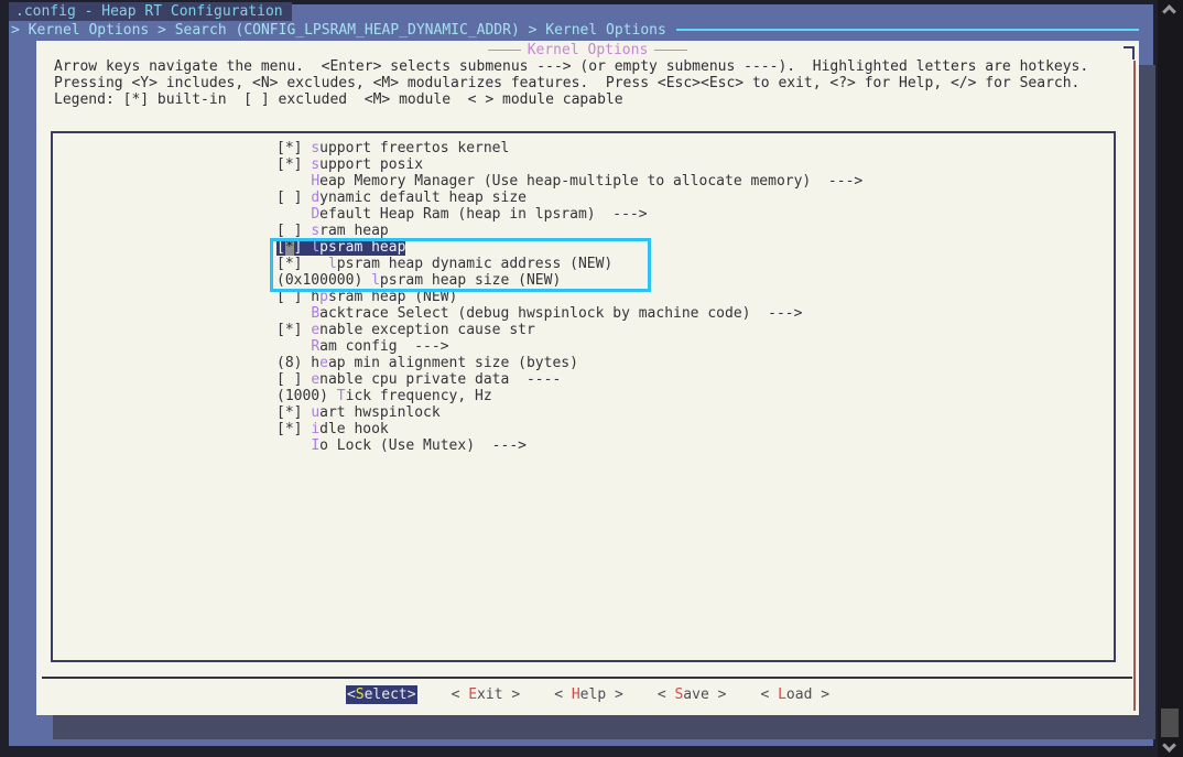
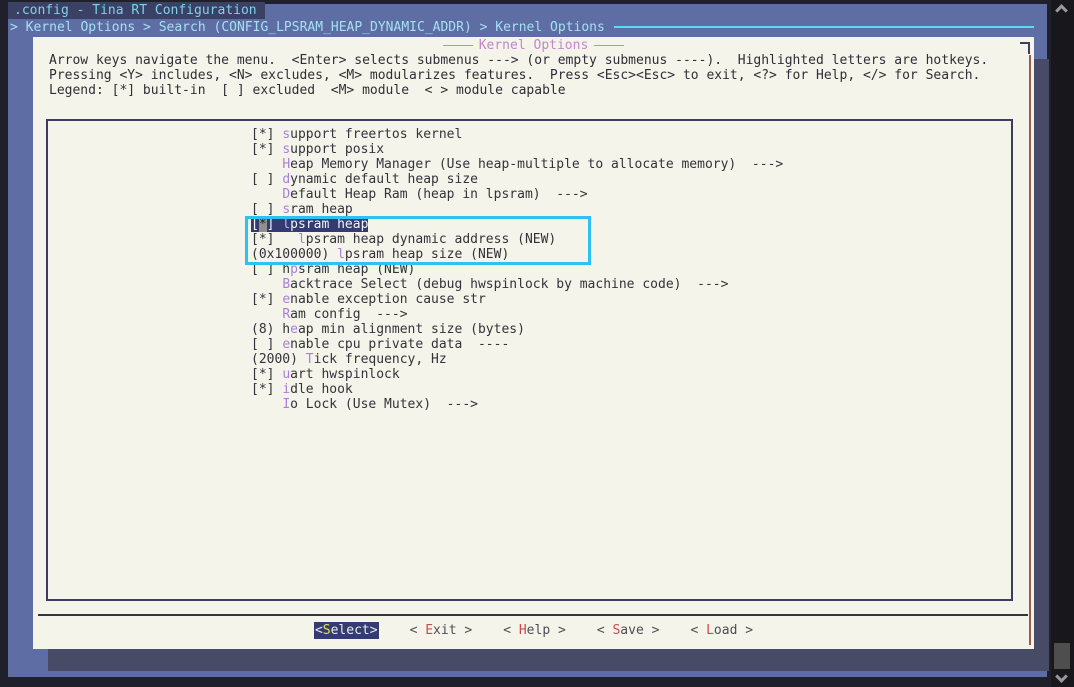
- .config - Heap RT Configuration
+ .config - Tina RT Configuration
  > Kernel Options > Search (CONFIG_LPSRAM_HEAP_DYNAMIC_ADDR) > Kernel Options
  Kernel Options
  Arrow keys navigate the menu. <Enter> selects submenus ---> (or empty submenus ----). Highlighted letters are hotkeys.
  Pressing <Y> includes, <N> excludes, <M> modularizes features. Press <Esc><Esc> to exit, <?> for Help, </> for Search.
  Legend: [*] built-in [ ] excluded <M> module < > module capable
  [*] support freertos kernel
  [*] support posix
  Heap Memory Manager (Use heap-multiple to allocate memory) --->
  [ ] dynamic default heap size
  Default Heap Ram (heap in lpsram) --->
  [ ] sram heap
  [*] lpsram heap
  [*] lpsram heap dynamic address (NEW)
  (0x100000) lpsram heap size (NEW)
  [ ] hpsram heap (NEW)
  Backtrace Select (debug hwspinlock by machine code) --->
  [*] enable exception cause str
  Ram config --->
  (8) heap min alignment size (bytes)
  [ ] enable cpu private data ----
- (1000) Tick frequency, Hz
+ (2000) Tick frequency, Hz
  [*] uart hwspinlock
  [*] idle hook
  Io Lock (Use Mutex) --->
  <Select>
  < Exit >
  < Help >
  < Save >
  < Load >
